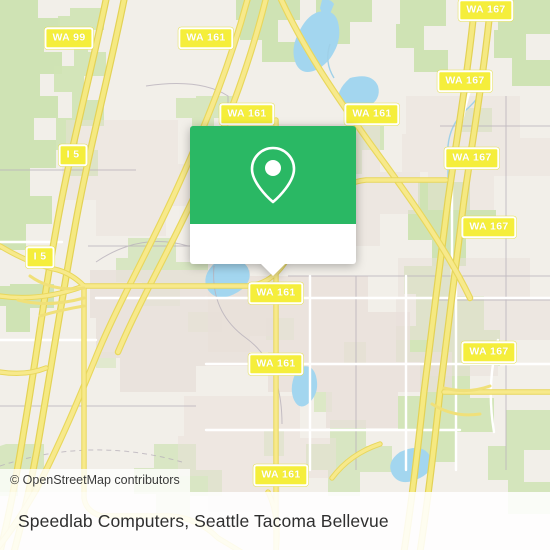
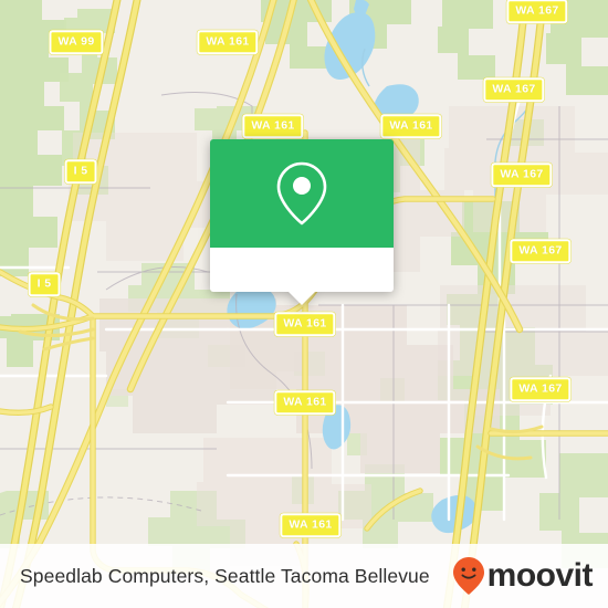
  WA 99
  WA 161
  WA 167
  WA 167
  WA 161
  I 5
  WA 167
  WA 161
  WA 167
  I 5
  WA 161
  WA 167
  WA 161
  WA 161
- © OpenStreetMap contributors
  Speedlab Computers, Seattle Tacoma Bellevue
+ moovit
